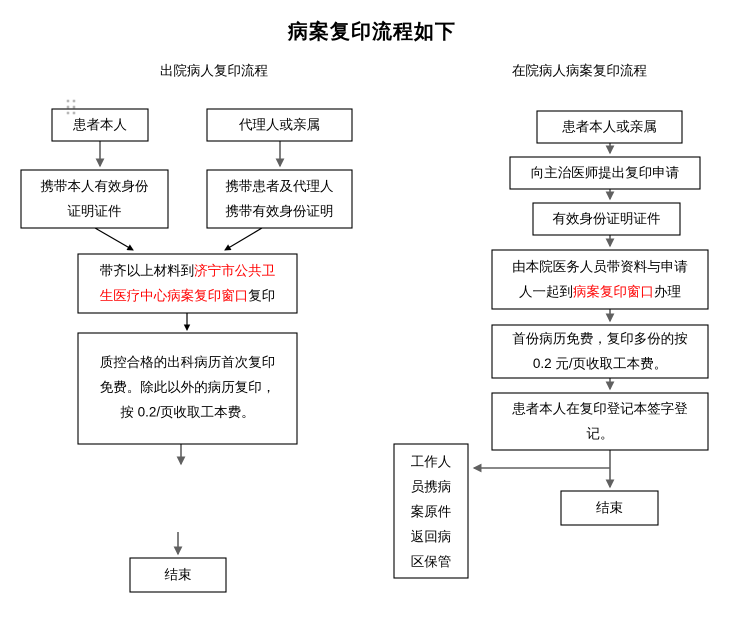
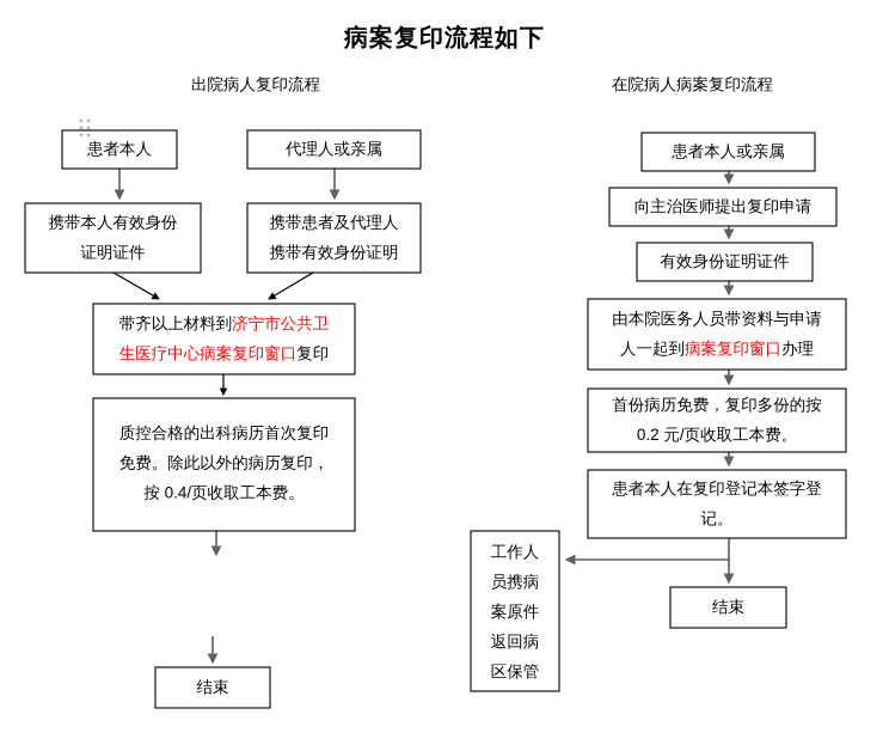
  病案复印流程如下
  出院病人复印流程
  在院病人病案复印流程
  患者本人
  代理人或亲属
  携带本人有效身份
  证明证件
  携带患者及代理人
  携带有效身份证明
  带齐以上材料到济宁市公共卫
  生医疗中心病案复印窗口复印
  质控合格的出科病历首次复印
  免费。除此以外的病历复印，
- 按 0.2/页收取工本费。
+ 按 0.4/页收取工本费。
  结束
  患者本人或亲属
  向主治医师提出复印申请
  有效身份证明证件
  由本院医务人员带资料与申请
  人一起到病案复印窗口办理
  首份病历免费，复印多份的按
  0.2 元/页收取工本费。
  患者本人在复印登记本签字登
  记。
  结束
  工作人
  员携病
  案原件
  返回病
  区保管
